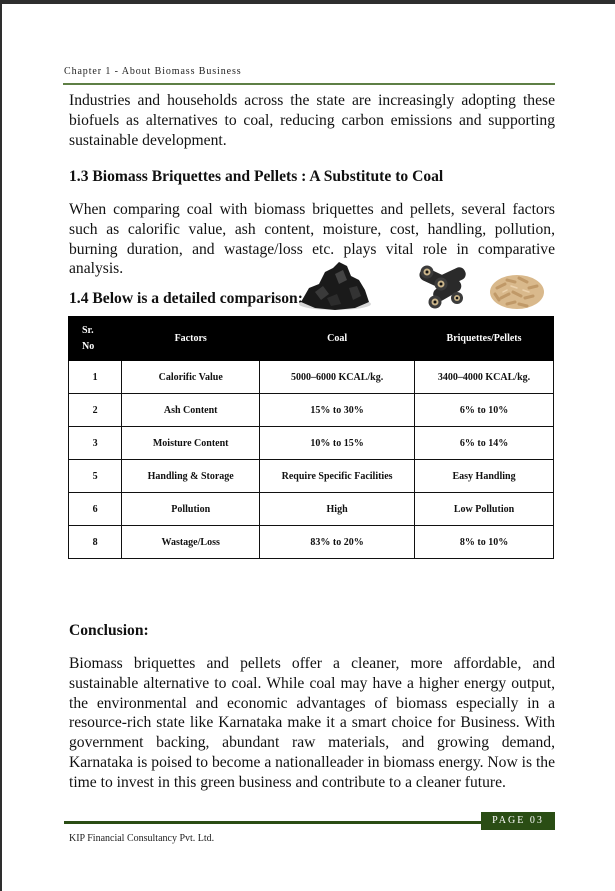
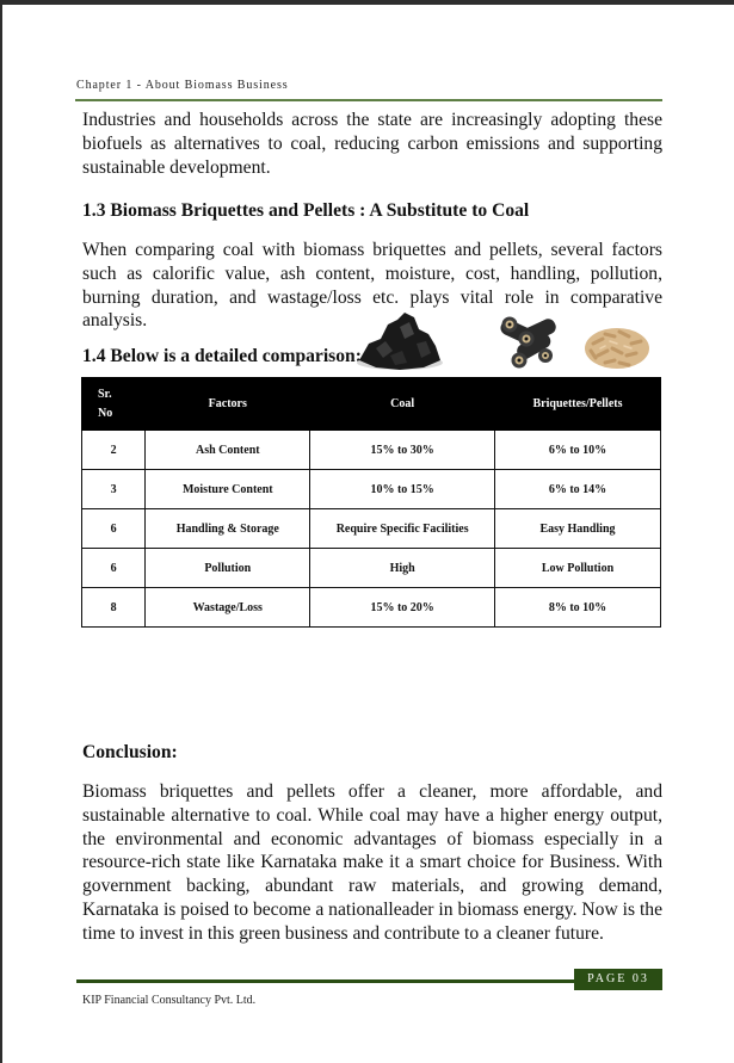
  Chapter 1 - About Biomass Business
  Industries and households across the state are increasingly adopting these biofuels as alternatives to coal, reducing carbon emissions and supporting sustainable development.
  1.3 Biomass Briquettes and Pellets : A Substitute to Coal
  When comparing coal with biomass briquettes and pellets, several factors such as calorific value, ash content, moisture, cost, handling, pollution, burning duration, and wastage/loss etc. plays vital role in comparative analysis.
  1.4 Below is a detailed comparison:
  Sr.No	Factors	Coal	Briquettes/Pellets
- 1	Calorific Value	5000–6000 KCAL/kg.	3400–4000 KCAL/kg.
  2	Ash Content	15% to 30%	6% to 10%
  3	Moisture Content	10% to 15%	6% to 14%
- 5	Handling & Storage	Require Specific Facilities	Easy Handling
+ 6	Handling & Storage	Require Specific Facilities	Easy Handling
  6	Pollution	High	Low Pollution
- 8	Wastage/Loss	83% to 20%	8% to 10%
+ 8	Wastage/Loss	15% to 20%	8% to 10%
  Conclusion:
  Biomass briquettes and pellets offer a cleaner, more affordable, and sustainable alternative to coal. While coal may have a higher energy output, the environmental and economic advantages of biomass especially in a resource-rich state like Karnataka make it a smart choice for Business. With government backing, abundant raw materials, and growing demand, Karnataka is poised to become a nationalleader in biomass energy. Now is the time to invest in this green business and contribute to a cleaner future.
  PAGE 03
  KIP Financial Consultancy Pvt. Ltd.
